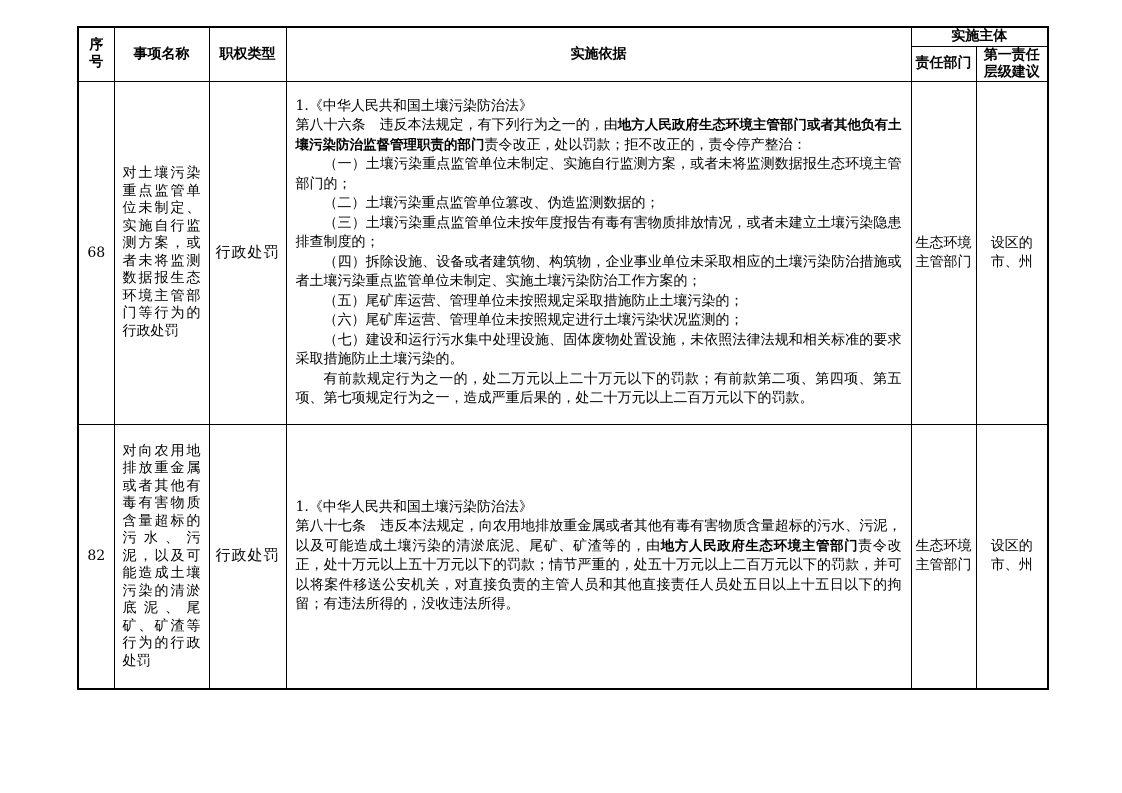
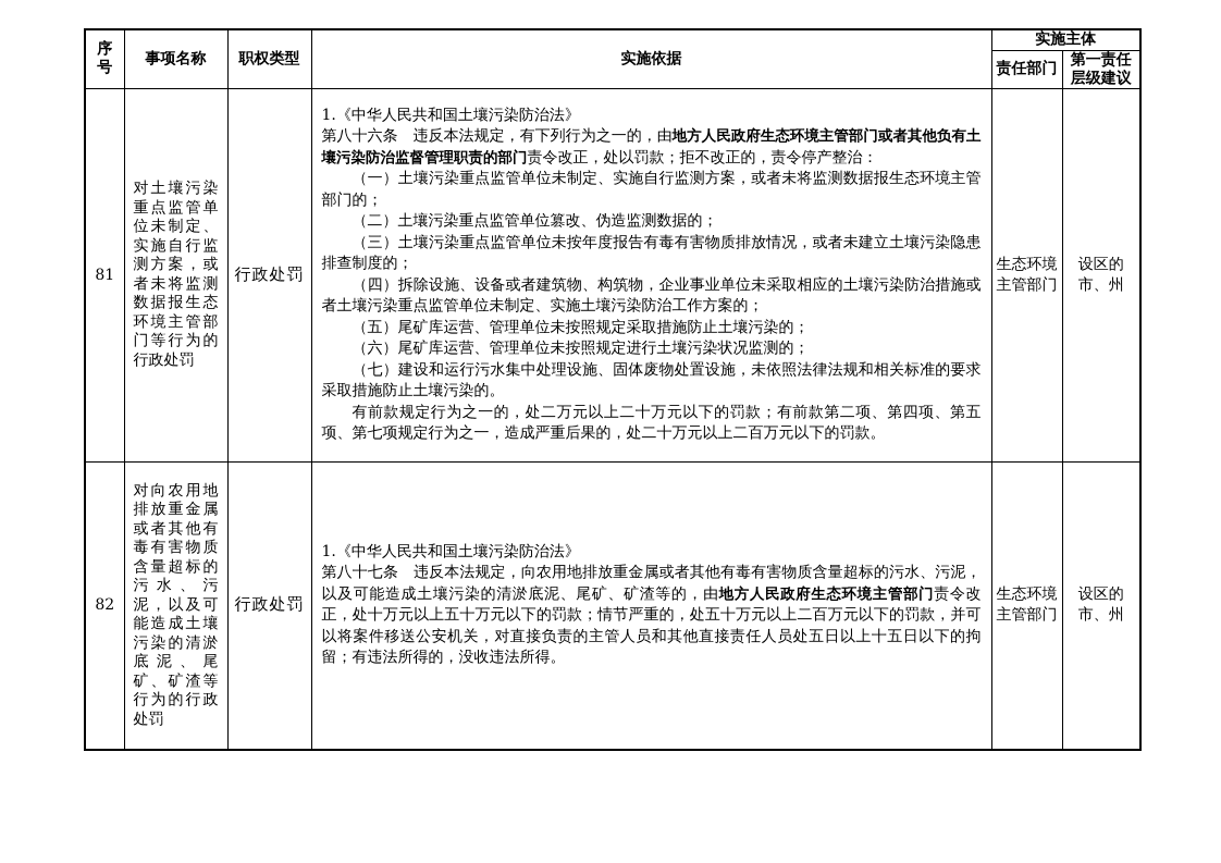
  序号	事项名称	职权类型	实施依据	实施主体
  责任部门	第一责任层级建议
- 68	对土壤污染重点监管单位未制定、实施自行监测方案，或者未将监测数据报生态环境主管部门等行为的行政处罚	行政处罚	1.《中华人民共和国土壤污染防治法》第八十六条 违反本法规定，有下列行为之一的，由地方人民政府生态环境主管部门或者其他负有土壤污染防治监督管理职责的部门责令改正，处以罚款；拒不改正的，责令停产整治：（一）土壤污染重点监管单位未制定、实施自行监测方案，或者未将监测数据报生态环境主管部门的；（二）土壤污染重点监管单位篡改、伪造监测数据的；（三）土壤污染重点监管单位未按年度报告有毒有害物质排放情况，或者未建立土壤污染隐患排查制度的；（四）拆除设施、设备或者建筑物、构筑物，企业事业单位未采取相应的土壤污染防治措施或者土壤污染重点监管单位未制定、实施土壤污染防治工作方案的；（五）尾矿库运营、管理单位未按照规定采取措施防止土壤污染的；（六）尾矿库运营、管理单位未按照规定进行土壤污染状况监测的；（七）建设和运行污水集中处理设施、固体废物处置设施，未依照法律法规和相关标准的要求采取措施防止土壤污染的。有前款规定行为之一的，处二万元以上二十万元以下的罚款；有前款第二项、第四项、第五项、第七项规定行为之一，造成严重后果的，处二十万元以上二百万元以下的罚款。	生态环境主管部门	设区的市、州
+ 81	对土壤污染重点监管单位未制定、实施自行监测方案，或者未将监测数据报生态环境主管部门等行为的行政处罚	行政处罚	1.《中华人民共和国土壤污染防治法》第八十六条 违反本法规定，有下列行为之一的，由地方人民政府生态环境主管部门或者其他负有土壤污染防治监督管理职责的部门责令改正，处以罚款；拒不改正的，责令停产整治：（一）土壤污染重点监管单位未制定、实施自行监测方案，或者未将监测数据报生态环境主管部门的；（二）土壤污染重点监管单位篡改、伪造监测数据的；（三）土壤污染重点监管单位未按年度报告有毒有害物质排放情况，或者未建立土壤污染隐患排查制度的；（四）拆除设施、设备或者建筑物、构筑物，企业事业单位未采取相应的土壤污染防治措施或者土壤污染重点监管单位未制定、实施土壤污染防治工作方案的；（五）尾矿库运营、管理单位未按照规定采取措施防止土壤污染的；（六）尾矿库运营、管理单位未按照规定进行土壤污染状况监测的；（七）建设和运行污水集中处理设施、固体废物处置设施，未依照法律法规和相关标准的要求采取措施防止土壤污染的。有前款规定行为之一的，处二万元以上二十万元以下的罚款；有前款第二项、第四项、第五项、第七项规定行为之一，造成严重后果的，处二十万元以上二百万元以下的罚款。	生态环境主管部门	设区的市、州
  82	对向农用地排放重金属或者其他有毒有害物质含量超标的污水、污泥，以及可能造成土壤污染的清淤底泥、尾矿、矿渣等行为的行政处罚	行政处罚	1.《中华人民共和国土壤污染防治法》第八十七条 违反本法规定，向农用地排放重金属或者其他有毒有害物质含量超标的污水、污泥，以及可能造成土壤污染的清淤底泥、尾矿、矿渣等的，由地方人民政府生态环境主管部门责令改正，处十万元以上五十万元以下的罚款；情节严重的，处五十万元以上二百万元以下的罚款，并可以将案件移送公安机关，对直接负责的主管人员和其他直接责任人员处五日以上十五日以下的拘留；有违法所得的，没收违法所得。	生态环境主管部门	设区的市、州
